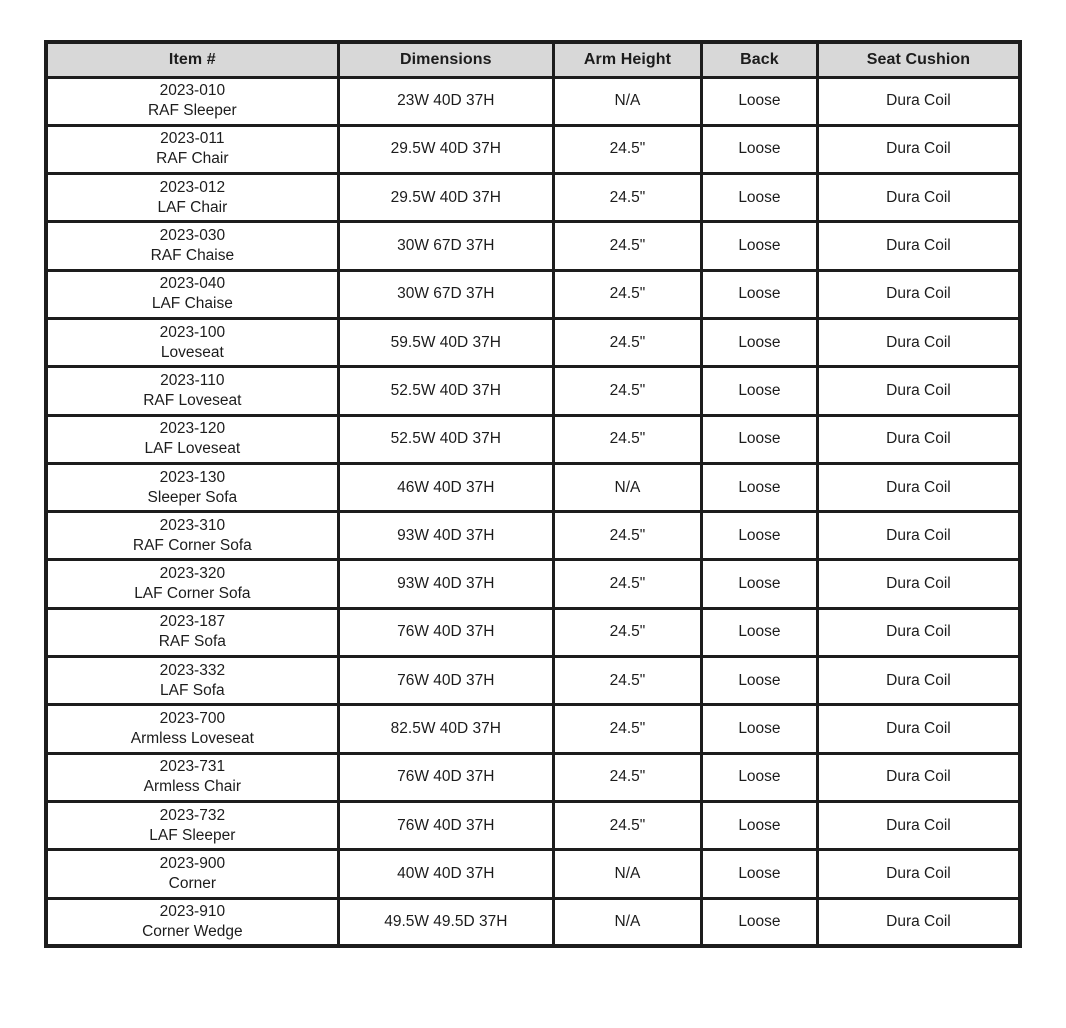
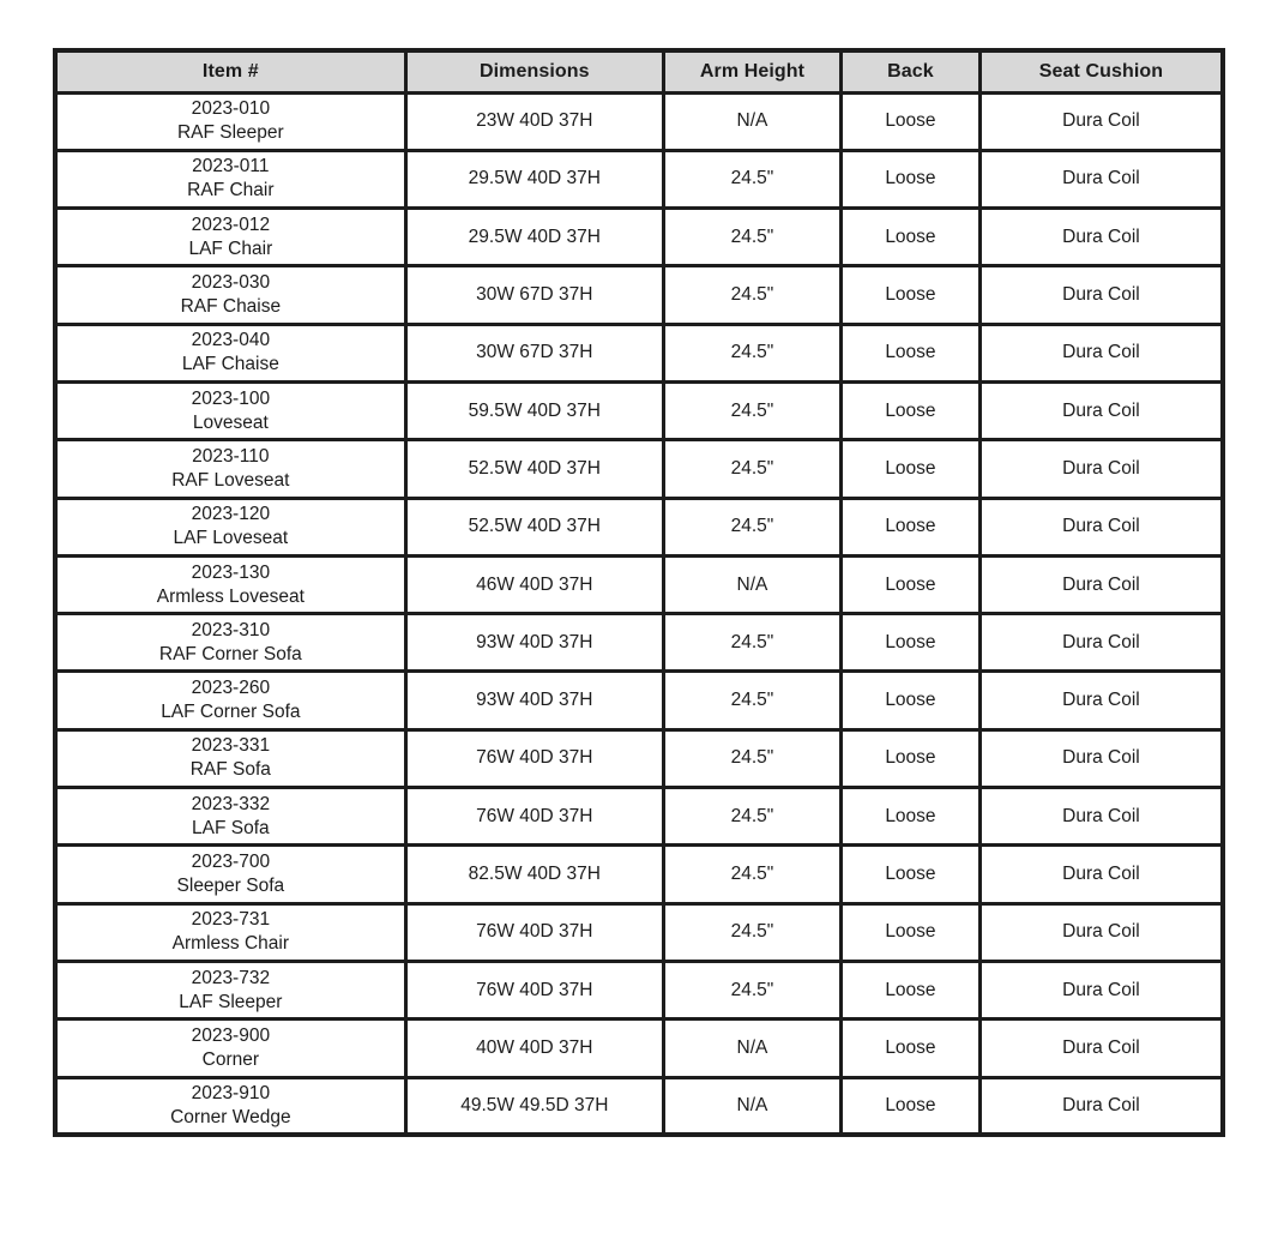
  Item #	Dimensions	Arm Height	Back	Seat Cushion
  2023-010RAF Sleeper	23W 40D 37H	N/A	Loose	Dura Coil
  2023-011RAF Chair	29.5W 40D 37H	24.5"	Loose	Dura Coil
  2023-012LAF Chair	29.5W 40D 37H	24.5"	Loose	Dura Coil
  2023-030RAF Chaise	30W 67D 37H	24.5"	Loose	Dura Coil
  2023-040LAF Chaise	30W 67D 37H	24.5"	Loose	Dura Coil
  2023-100Loveseat	59.5W 40D 37H	24.5"	Loose	Dura Coil
  2023-110RAF Loveseat	52.5W 40D 37H	24.5"	Loose	Dura Coil
  2023-120LAF Loveseat	52.5W 40D 37H	24.5"	Loose	Dura Coil
- 2023-130Sleeper Sofa	46W 40D 37H	N/A	Loose	Dura Coil
+ 2023-130Armless Loveseat	46W 40D 37H	N/A	Loose	Dura Coil
  2023-310RAF Corner Sofa	93W 40D 37H	24.5"	Loose	Dura Coil
- 2023-320LAF Corner Sofa	93W 40D 37H	24.5"	Loose	Dura Coil
+ 2023-260LAF Corner Sofa	93W 40D 37H	24.5"	Loose	Dura Coil
- 2023-187RAF Sofa	76W 40D 37H	24.5"	Loose	Dura Coil
+ 2023-331RAF Sofa	76W 40D 37H	24.5"	Loose	Dura Coil
  2023-332LAF Sofa	76W 40D 37H	24.5"	Loose	Dura Coil
- 2023-700Armless Loveseat	82.5W 40D 37H	24.5"	Loose	Dura Coil
+ 2023-700Sleeper Sofa	82.5W 40D 37H	24.5"	Loose	Dura Coil
  2023-731Armless Chair	76W 40D 37H	24.5"	Loose	Dura Coil
  2023-732LAF Sleeper	76W 40D 37H	24.5"	Loose	Dura Coil
  2023-900Corner	40W 40D 37H	N/A	Loose	Dura Coil
  2023-910Corner Wedge	49.5W 49.5D 37H	N/A	Loose	Dura Coil
